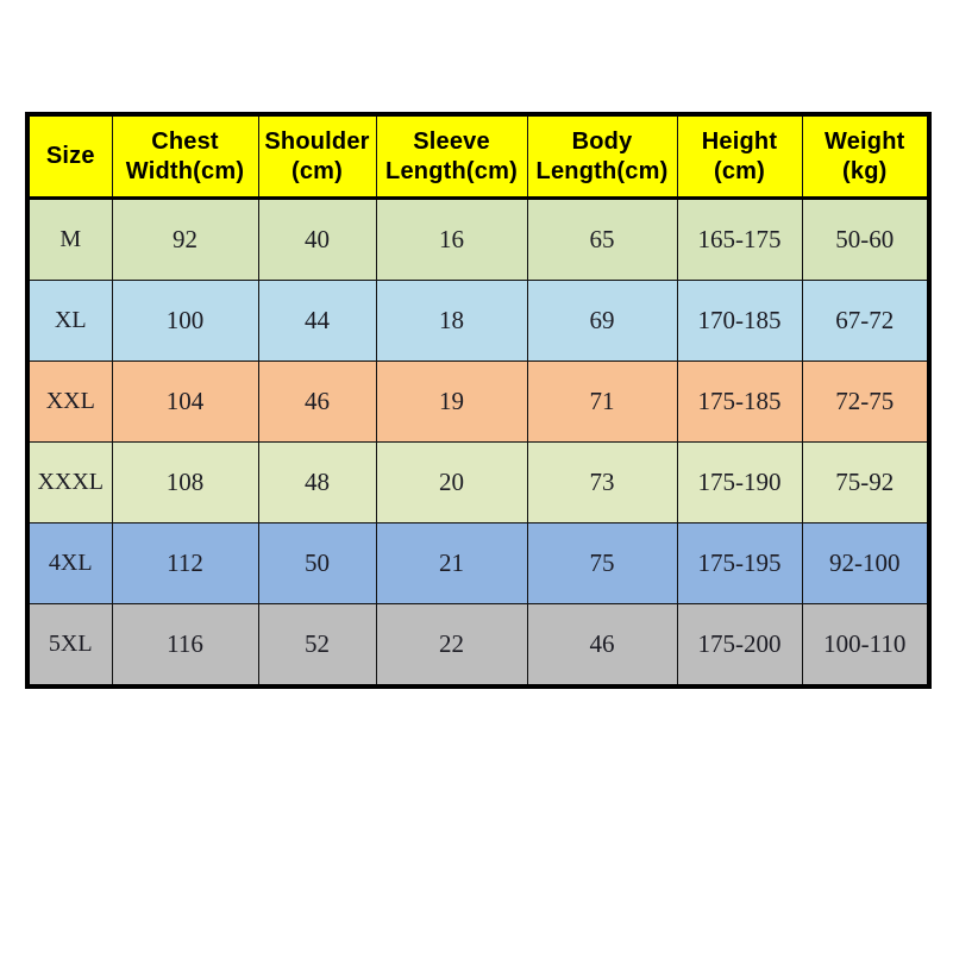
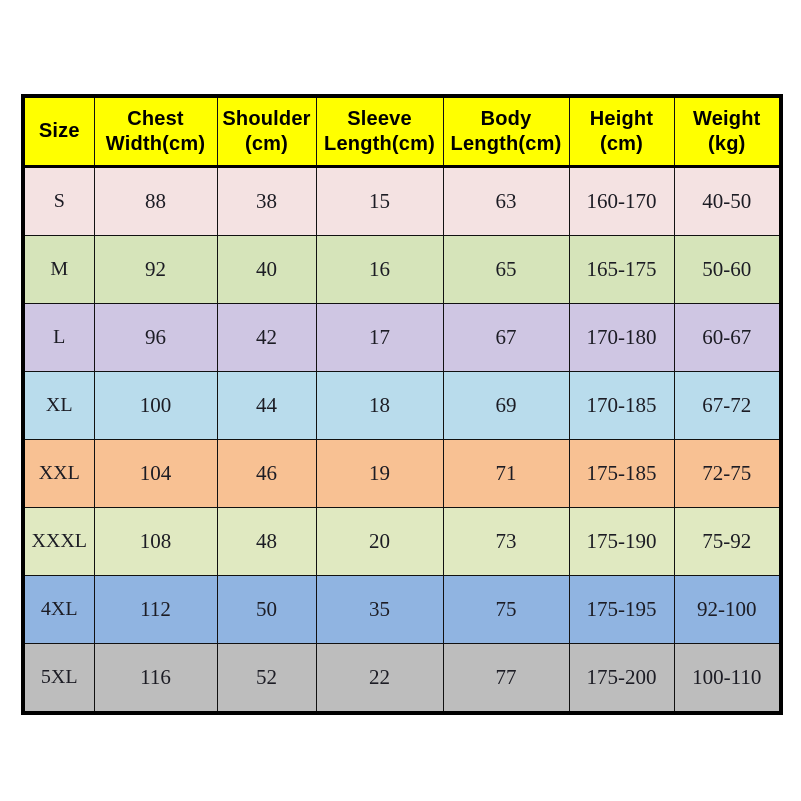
  Size	ChestWidth(cm)	Shoulder(cm)	SleeveLength(cm)	BodyLength(cm)	Height(cm)	Weight(kg)
+ S	88	38	15	63	160-170	40-50
  M	92	40	16	65	165-175	50-60
+ L	96	42	17	67	170-180	60-67
  XL	100	44	18	69	170-185	67-72
  XXL	104	46	19	71	175-185	72-75
  XXXL	108	48	20	73	175-190	75-92
- 4XL	112	50	21	75	175-195	92-100
+ 4XL	112	50	35	75	175-195	92-100
- 5XL	116	52	22	46	175-200	100-110
+ 5XL	116	52	22	77	175-200	100-110
